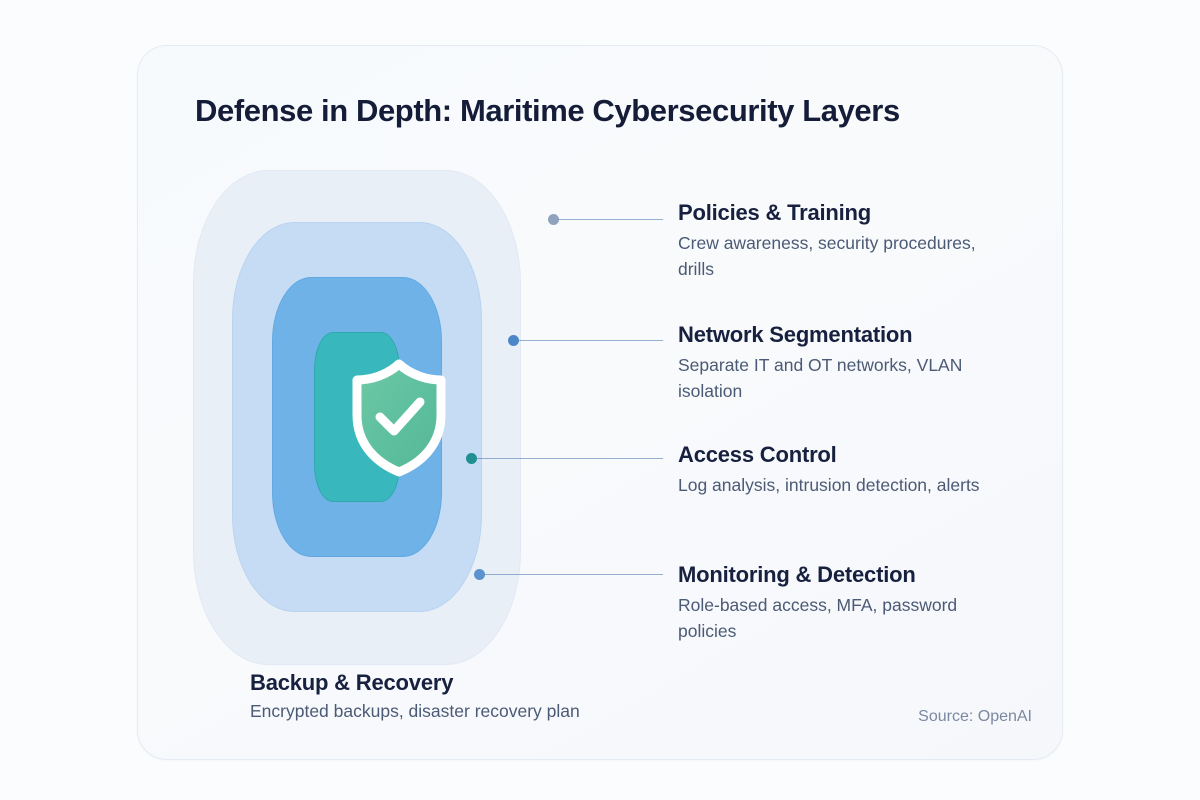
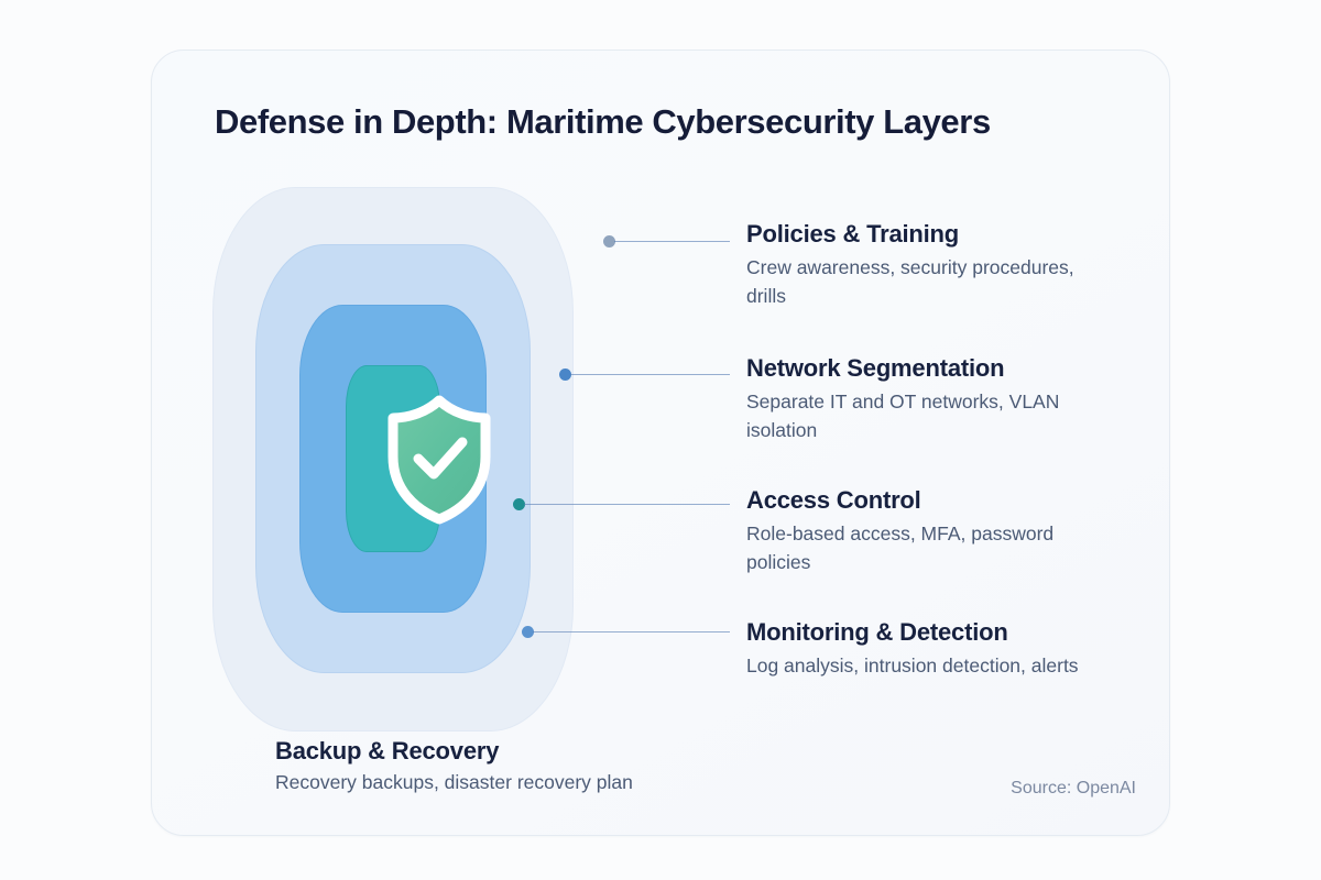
  Defense in Depth: Maritime Cybersecurity Layers
  Policies & Training
  Crew awareness, security procedures, drills
  Network Segmentation
  Separate IT and OT networks, VLAN isolation
  Access Control
- Log analysis, intrusion detection, alerts
+ Role-based access, MFA, password policies
  Monitoring & Detection
- Role-based access, MFA, password policies
+ Log analysis, intrusion detection, alerts
  Backup & Recovery
- Encrypted backups, disaster recovery plan
+ Recovery backups, disaster recovery plan
  Source: OpenAI
